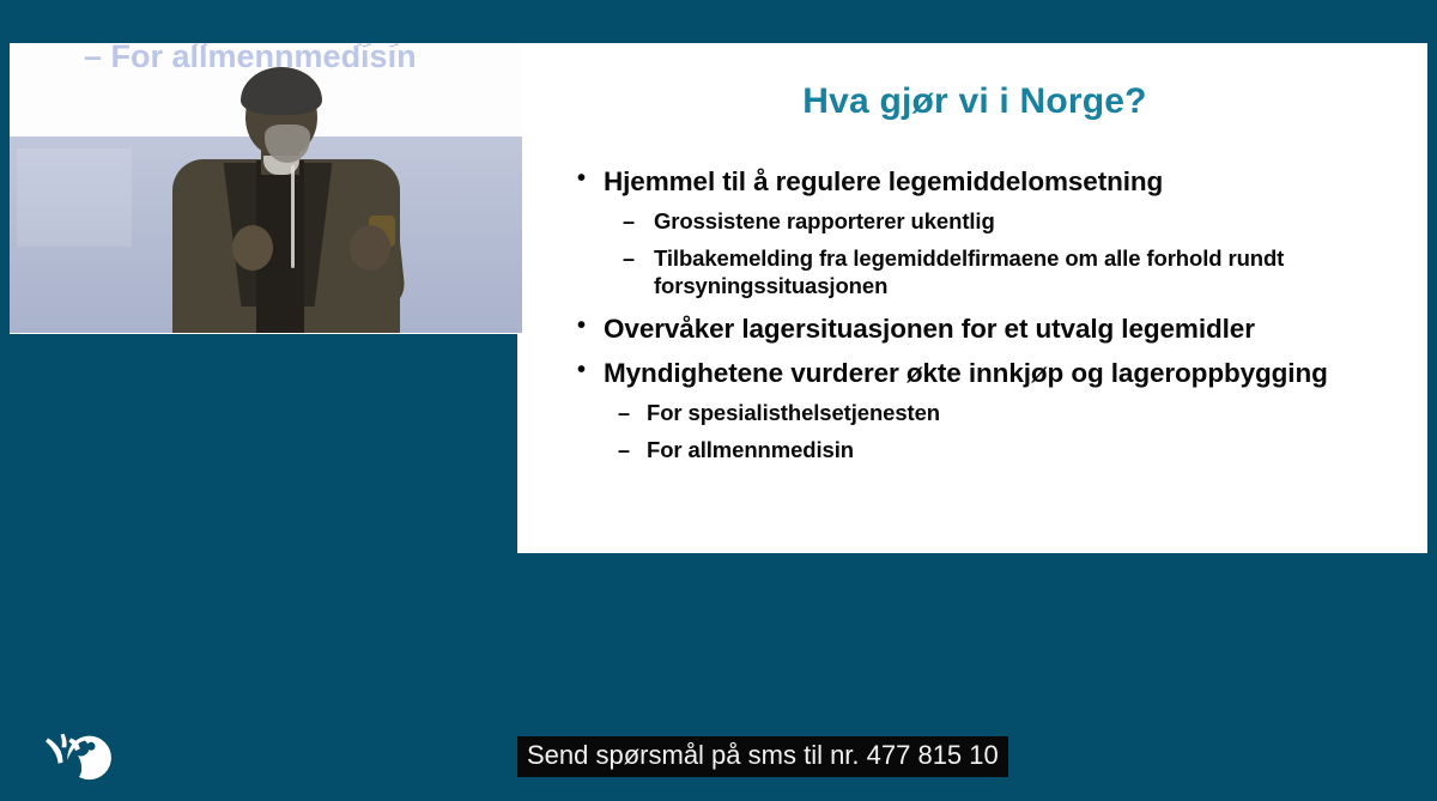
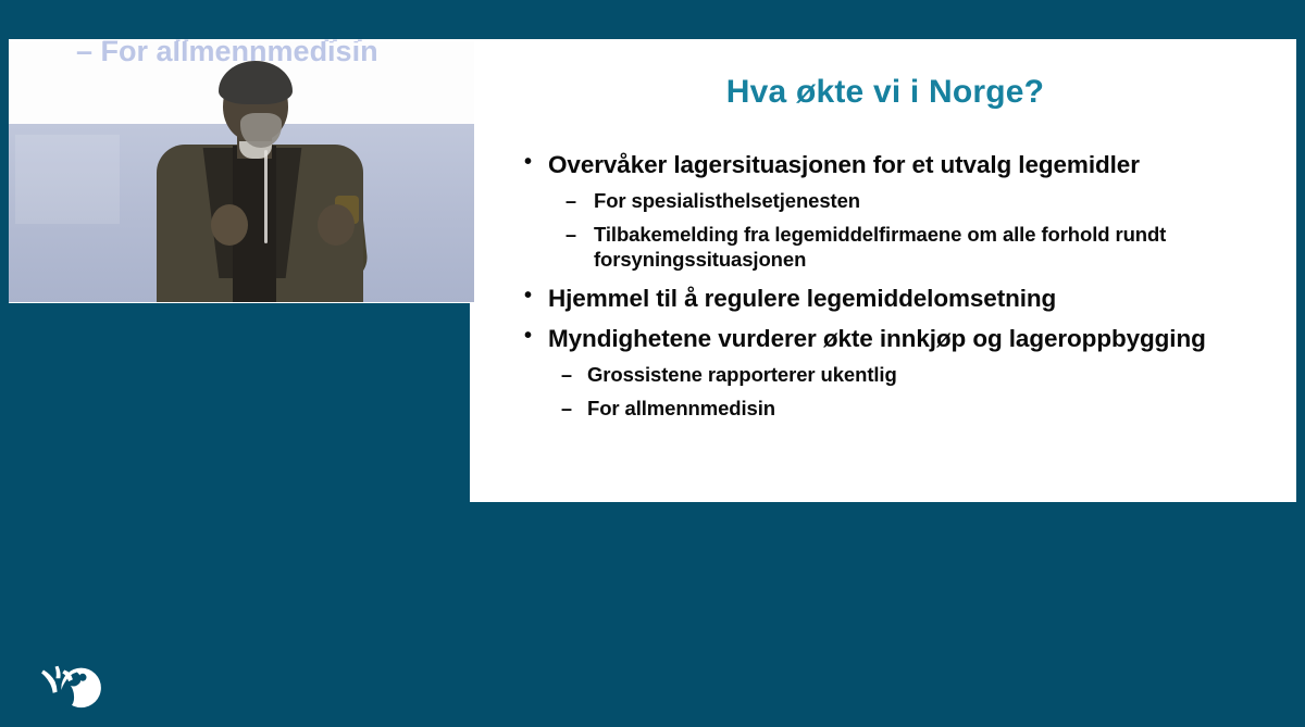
- Hva gjør vi i Norge?
+ Hva økte vi i Norge?
  •
- Hjemmel til å regulere legemiddelomsetning
+ Overvåker lagersituasjonen for et utvalg legemidler
  –
- Grossistene rapporterer ukentlig
+ For spesialisthelsetjenesten
  –
  Tilbakemelding fra legemiddelfirmaene om alle forhold rundt forsyningssituasjonen
  •
- Overvåker lagersituasjonen for et utvalg legemidler
+ Hjemmel til å regulere legemiddelomsetning
  •
  Myndighetene vurderer økte innkjøp og lageroppbygging
  –
- For spesialisthelsetjenesten
+ Grossistene rapporterer ukentlig
  –
  For allmennmedisin
  – For allmennmedisin
- Send spørsmål på sms til nr. 477 815 10
